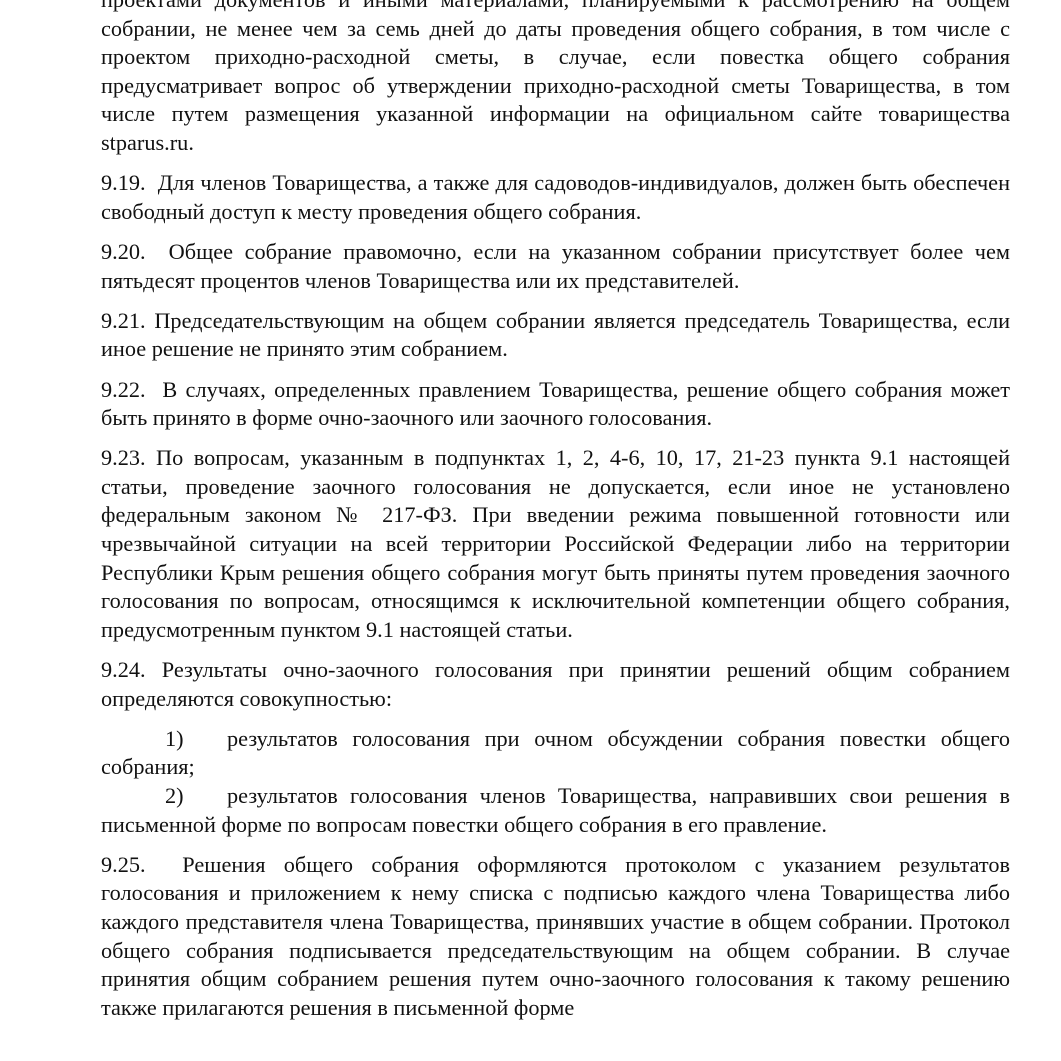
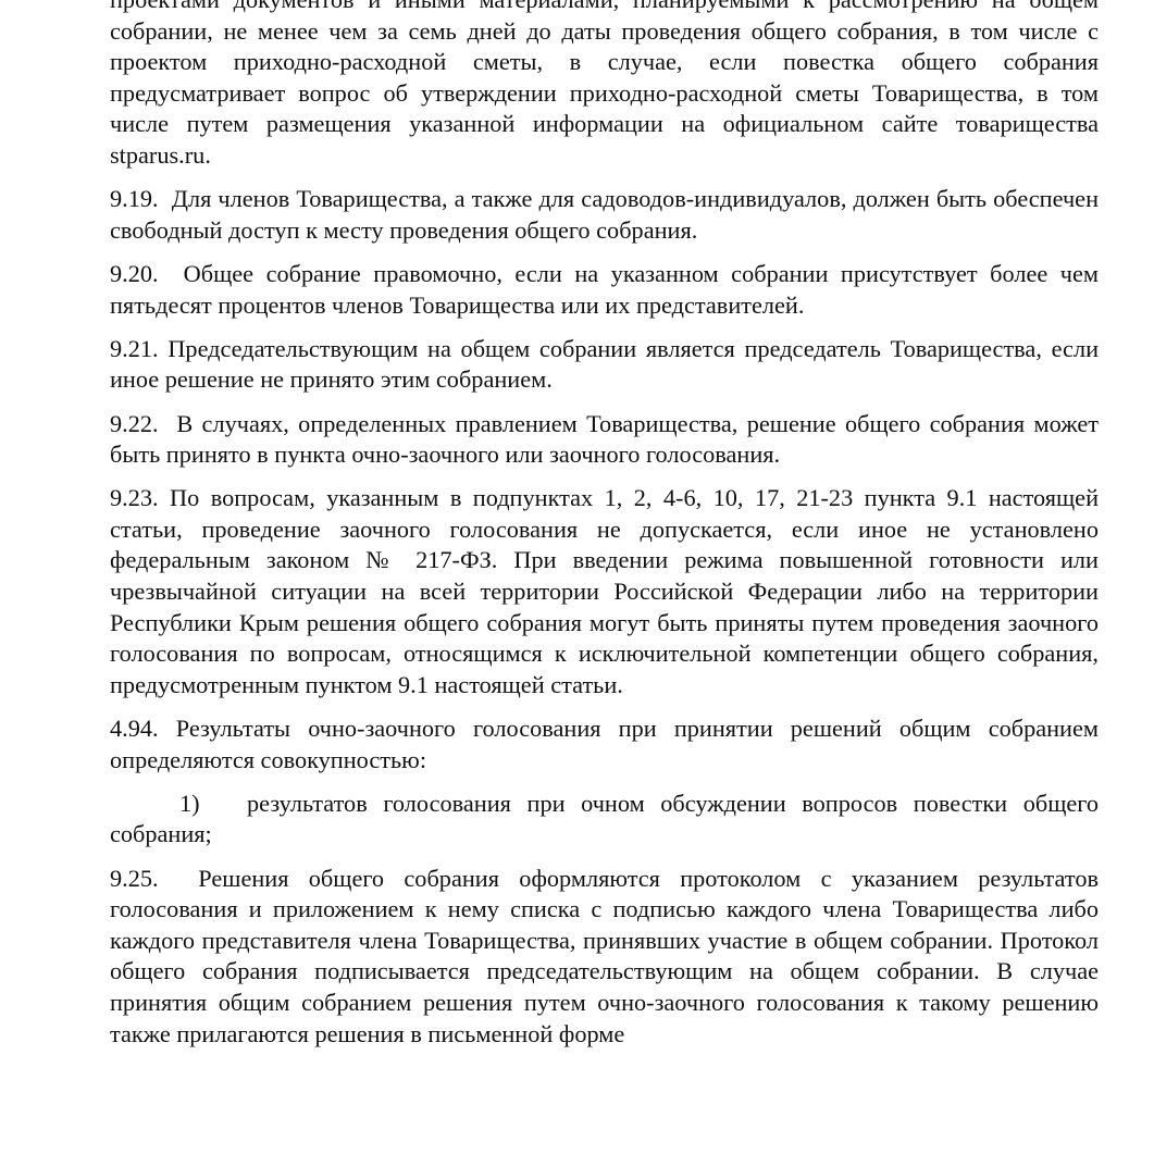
  собрании, не менее чем за семь дней до даты проведения общего собрания, в том числе с проектом приходно-расходной сметы, в случае, если повестка общего собрания предусматривает вопрос об утверждении приходно-расходной сметы Товарищества, в том числе путем размещения указанной информации на официальном сайте товарищества stparus.ru.
  9.19. Для членов Товарищества, а также для садоводов-индивидуалов, должен быть обеспечен свободный доступ к месту проведения общего собрания.
  9.20. Общее собрание правомочно, если на указанном собрании присутствует более чем пятьдесят процентов членов Товарищества или их представителей.
  9.21. Председательствующим на общем собрании является председатель Товарищества, если иное решение не принято этим собранием.
- 9.22. В случаях, определенных правлением Товарищества, решение общего собрания может быть принято в форме очно-заочного или заочного голосования.
+ 9.22. В случаях, определенных правлением Товарищества, решение общего собрания может быть принято в пункта очно-заочного или заочного голосования.
  9.23. По вопросам, указанным в подпунктах 1, 2, 4-6, 10, 17, 21-23 пункта 9.1 настоящей статьи, проведение заочного голосования не допускается, если иное не установлено федеральным законом № 217-ФЗ. При введении режима повышенной готовности или чрезвычайной ситуации на всей территории Российской Федерации либо на территории Республики Крым решения общего собрания могут быть приняты путем проведения заочного голосования по вопросам, относящимся к исключительной компетенции общего собрания, предусмотренным пунктом 9.1 настоящей статьи.
- 9.24. Результаты очно-заочного голосования при принятии решений общим собранием определяются совокупностью:
+ 4.94. Результаты очно-заочного голосования при принятии решений общим собранием определяются совокупностью:
- 1) результатов голосования при очном обсуждении собрания повестки общего собрания;
+ 1) результатов голосования при очном обсуждении вопросов повестки общего собрания;
- 2) результатов голосования членов Товарищества, направивших свои решения в письменной форме по вопросам повестки общего собрания в его правление.
  9.25. Решения общего собрания оформляются протоколом с указанием результатов голосования и приложением к нему списка с подписью каждого члена Товарищества либо каждого представителя члена Товарищества, принявших участие в общем собрании. Протокол общего собрания подписывается председательствующим на общем собрании. В случае принятия общим собранием решения путем очно-заочного голосования к такому решению также прилагаются решения в письменной форме
